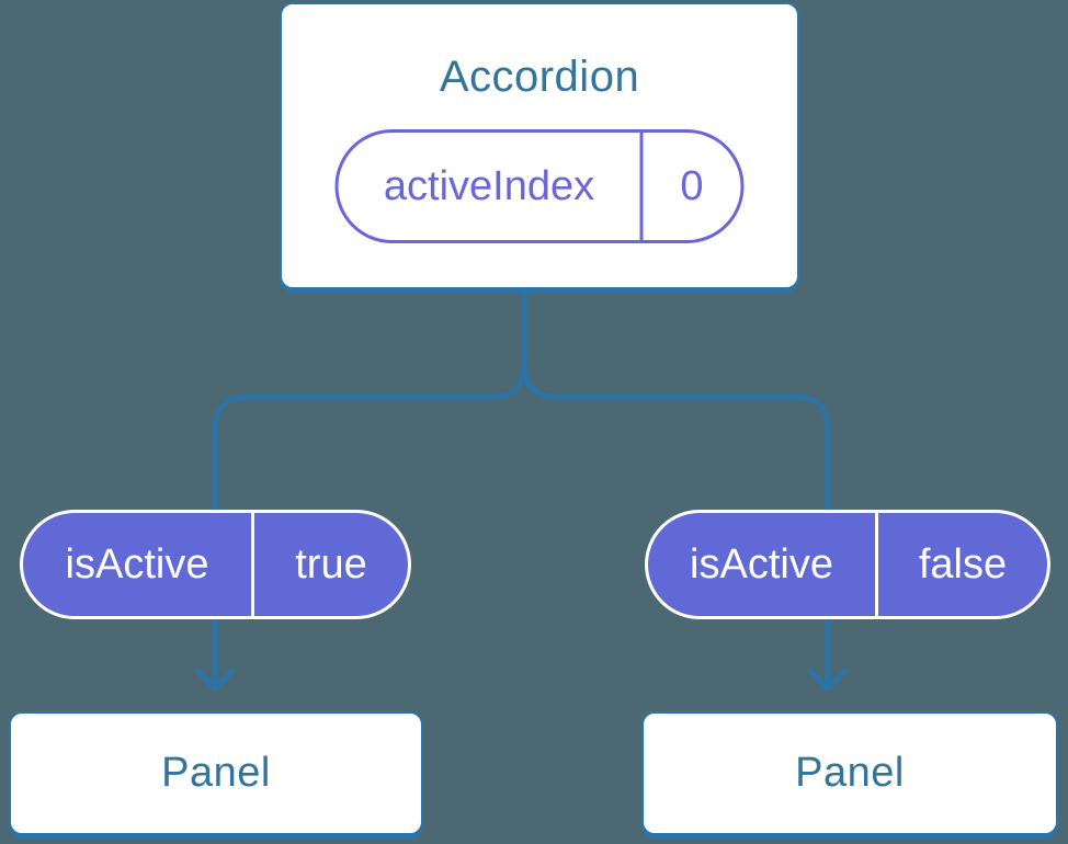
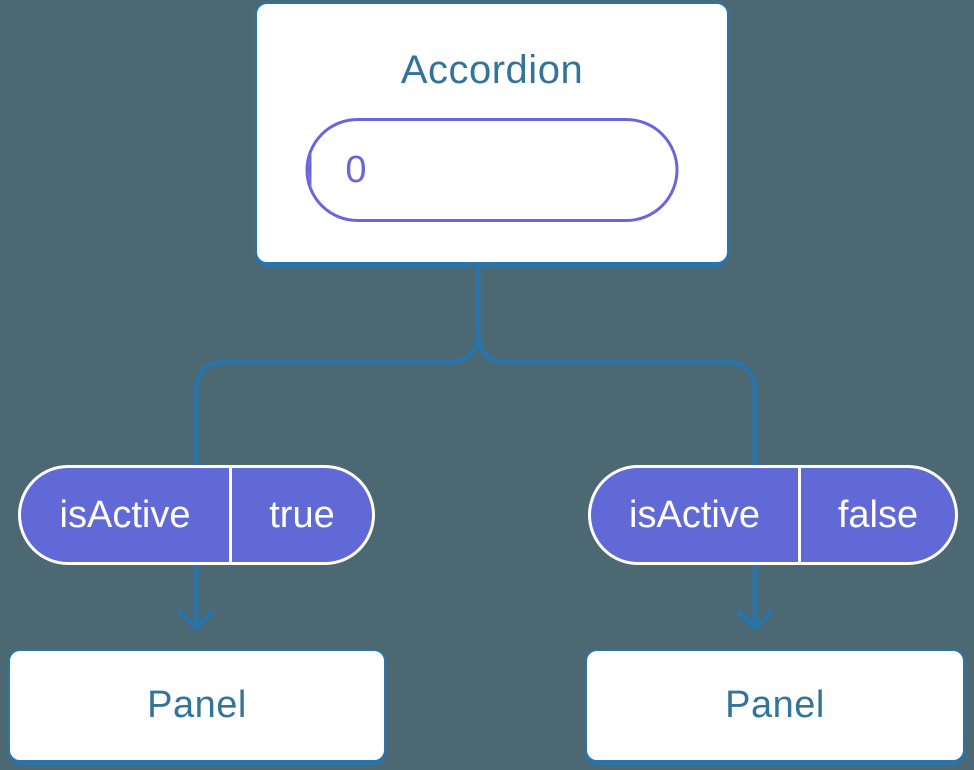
  Accordion
- activeIndex
  0
  isActive
  true
  isActive
  false
  Panel
  Panel
